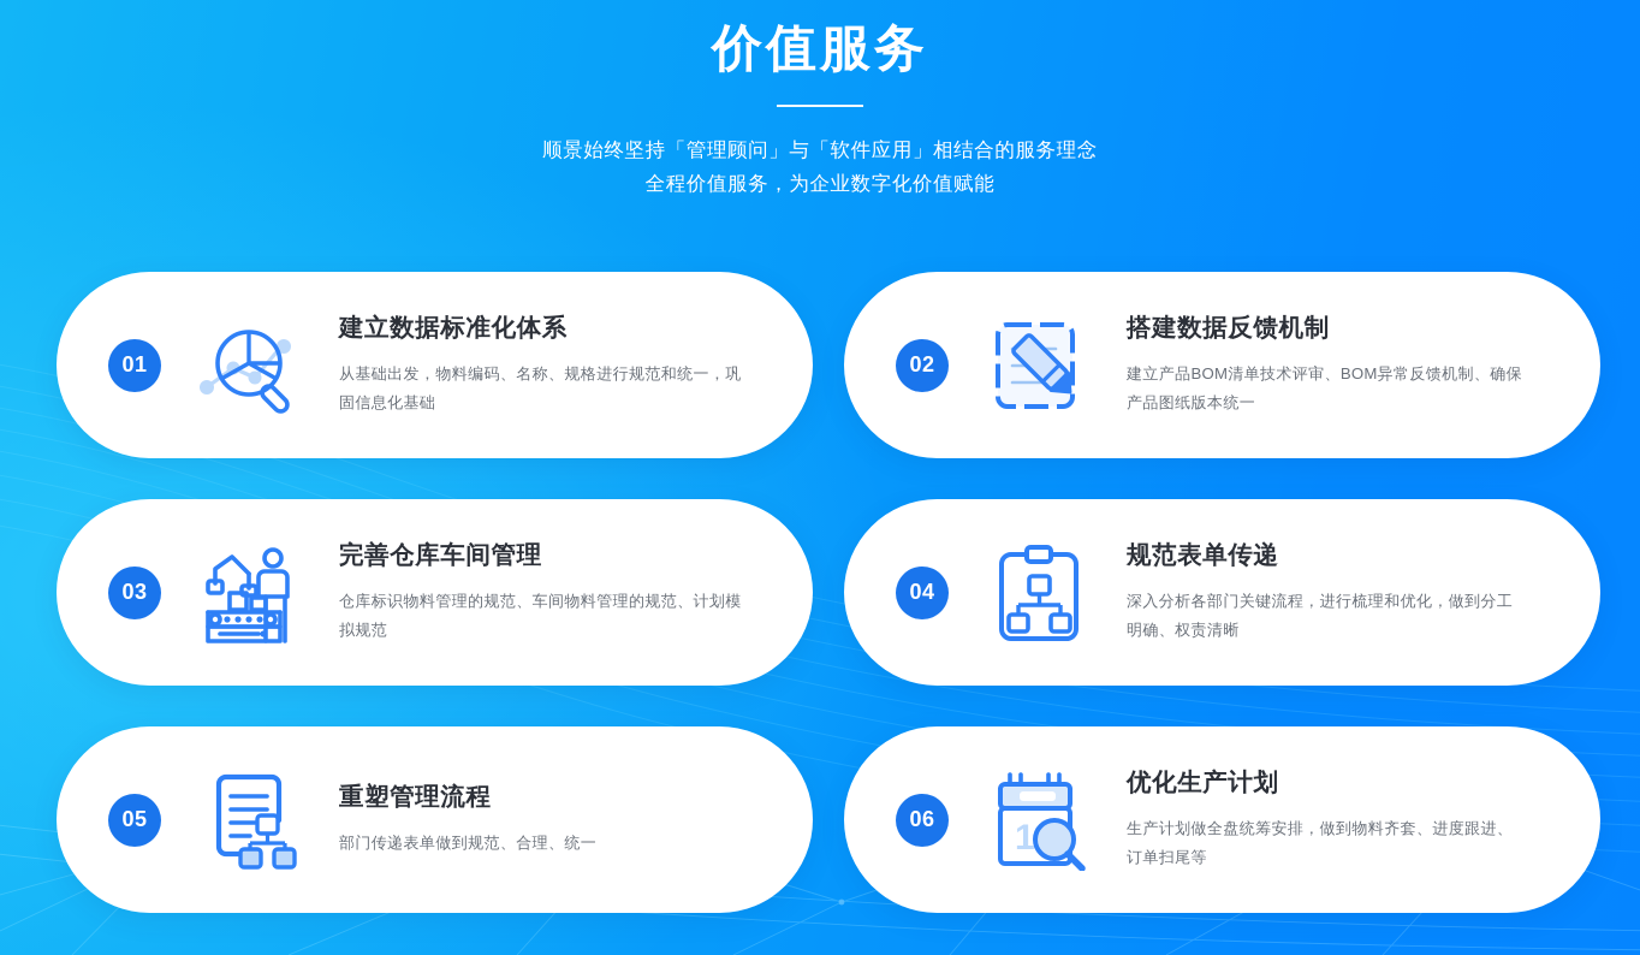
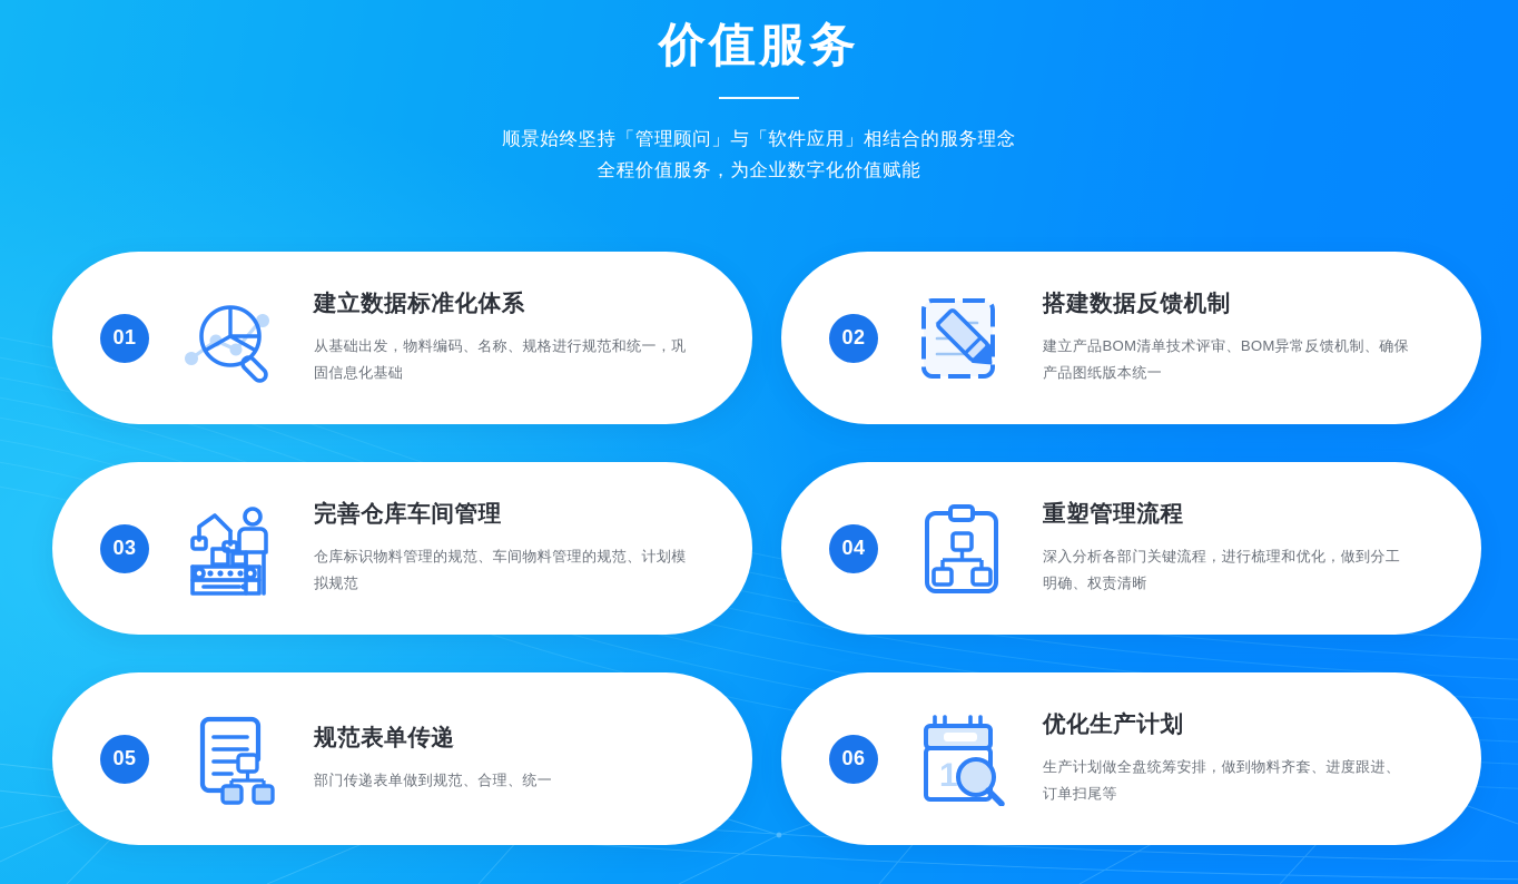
  价值服务
  顺景始终坚持「管理顾问」与「软件应用」相结合的服务理念
  全程价值服务，为企业数字化价值赋能
  01
  建立数据标准化体系
  从基础出发，物料编码、名称、规格进行规范和统一，巩固信息化基础
  02
  搭建数据反馈机制
  建立产品BOM清单技术评审、BOM异常反馈机制、确保产品图纸版本统一
  03
  完善仓库车间管理
  仓库标识物料管理的规范、车间物料管理的规范、计划模拟规范
  04
- 规范表单传递
+ 重塑管理流程
  深入分析各部门关键流程，进行梳理和优化，做到分工明确、权责清晰
  05
- 重塑管理流程
+ 规范表单传递
  部门传递表单做到规范、合理、统一
  06
  优化生产计划
  生产计划做全盘统筹安排，做到物料齐套、进度跟进、订单扫尾等
